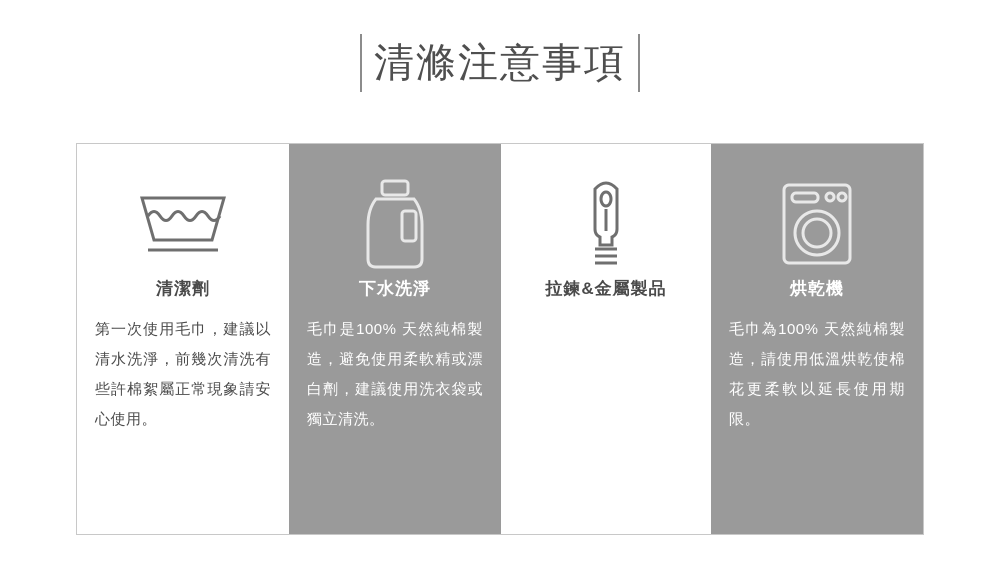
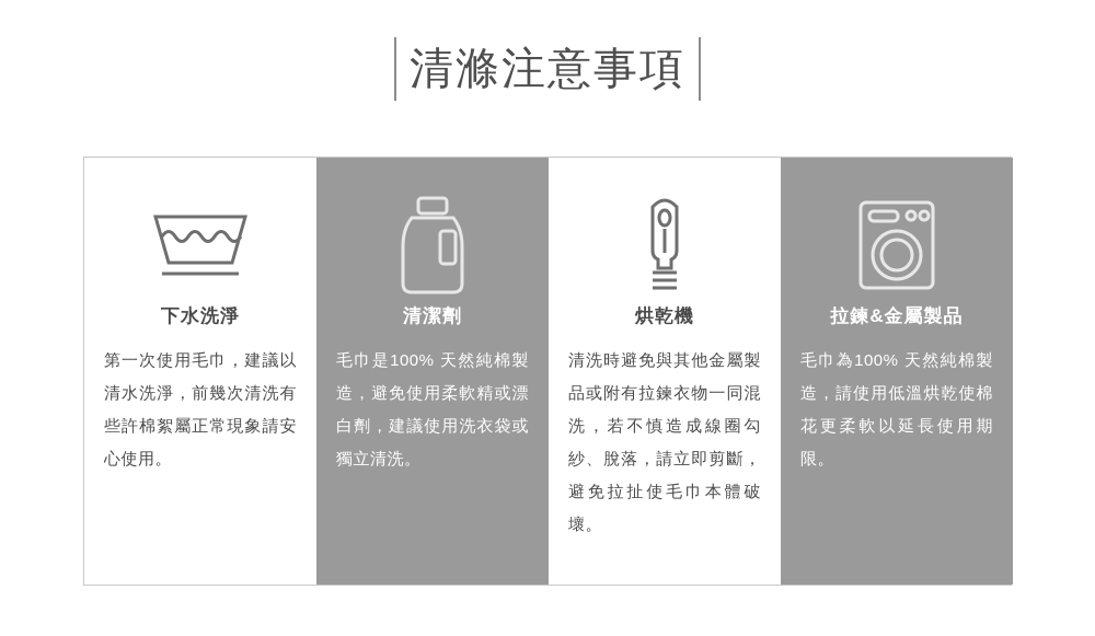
  清滌注意事項
- 清潔劑
+ 下水洗淨
  第一次使用毛巾，建議以清水洗淨，前幾次清洗有些許棉絮屬正常現象請安心使用。
- 下水洗淨
+ 清潔劑
  毛巾是100% 天然純棉製造，避免使用柔軟精或漂白劑，建議使用洗衣袋或獨立清洗。
- 拉鍊&金屬製品
+ 烘乾機
+ 清洗時避免與其他金屬製品或附有拉鍊衣物一同混洗，若不慎造成線圈勾紗、脫落，請立即剪斷，避免拉扯使毛巾本體破壞。
- 烘乾機
+ 拉鍊&金屬製品
  毛巾為100% 天然純棉製造，請使用低溫烘乾使棉花更柔軟以延長使用期限。
